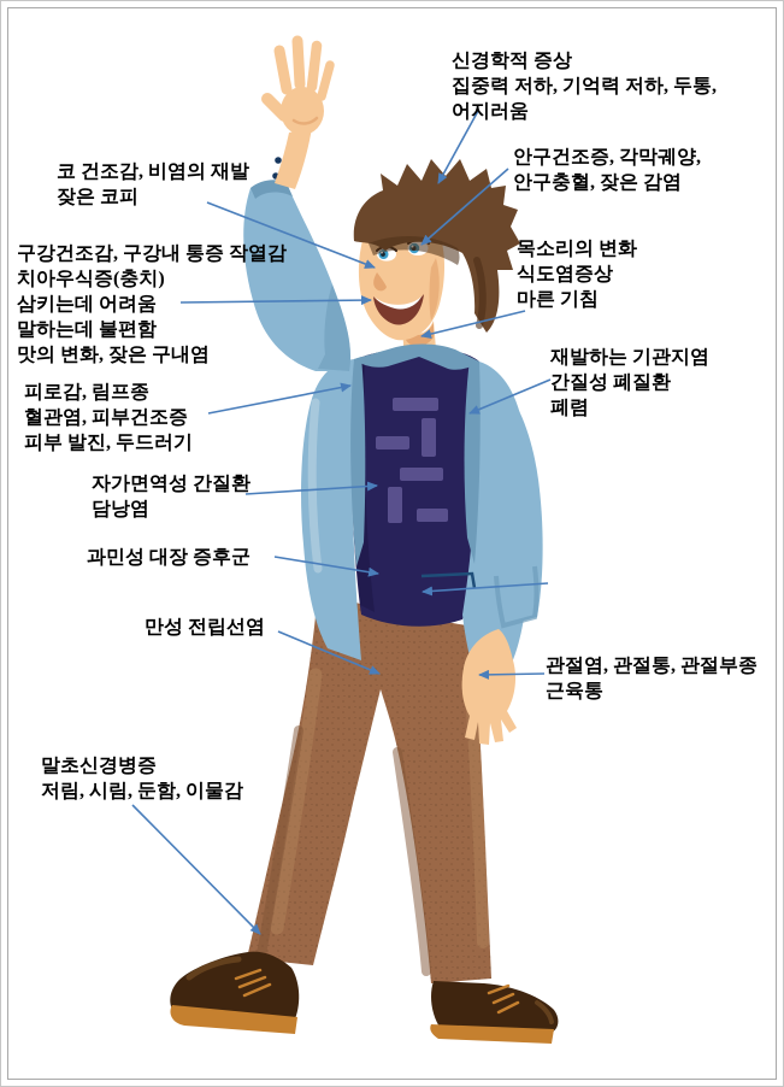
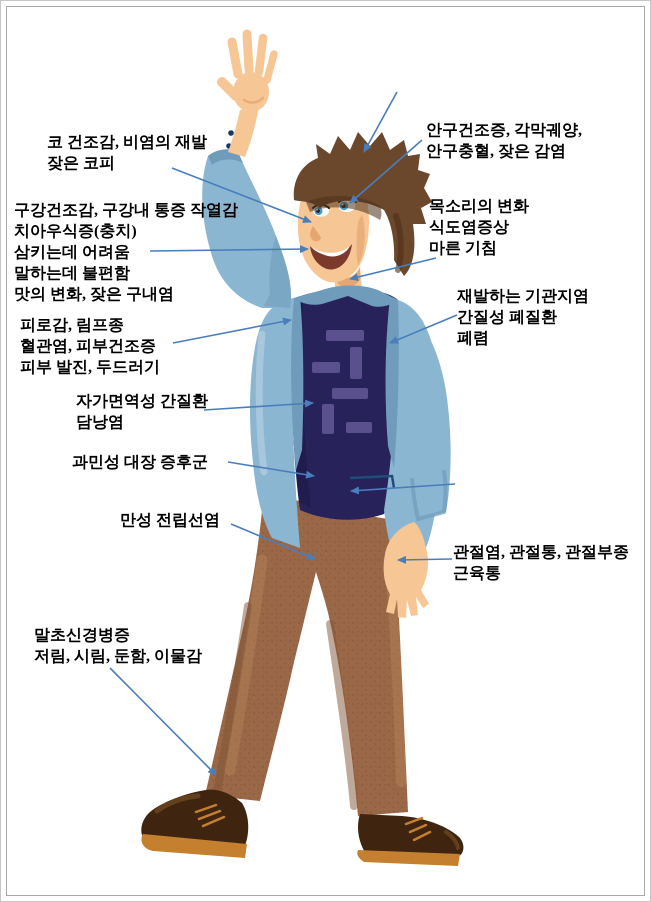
- 신경학적 증상
- 집중력 저하, 기억력 저하, 두통,
- 어지러움
  안구건조증, 각막궤양,
  안구충혈, 잦은 감염
  코 건조감, 비염의 재발
  잦은 코피
  구강건조감, 구강내 통증 작열감
  치아우식증(충치)
  삼키는데 어려움
  말하는데 불편함
  맛의 변화, 잦은 구내염
  목소리의 변화
  식도염증상
  마른 기침
  재발하는 기관지염
  간질성 폐질환
  폐렴
  피로감, 림프종
  혈관염, 피부건조증
  피부 발진, 두드러기
  자가면역성 간질환
  담낭염
  과민성 대장 증후군
  만성 전립선염
  관절염, 관절통, 관절부종
  근육통
  말초신경병증
  저림, 시림, 둔함, 이물감
